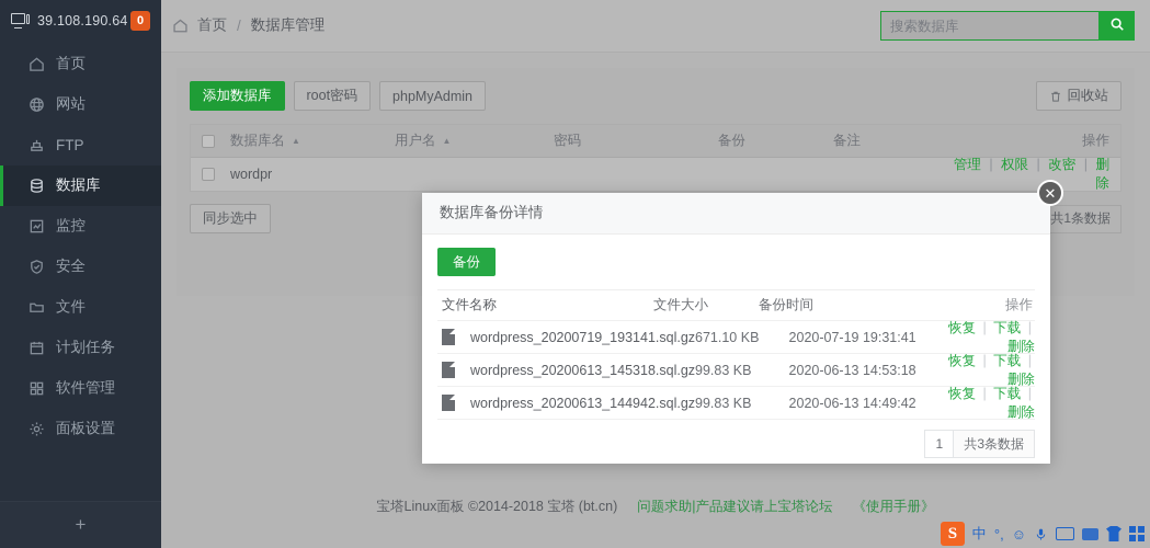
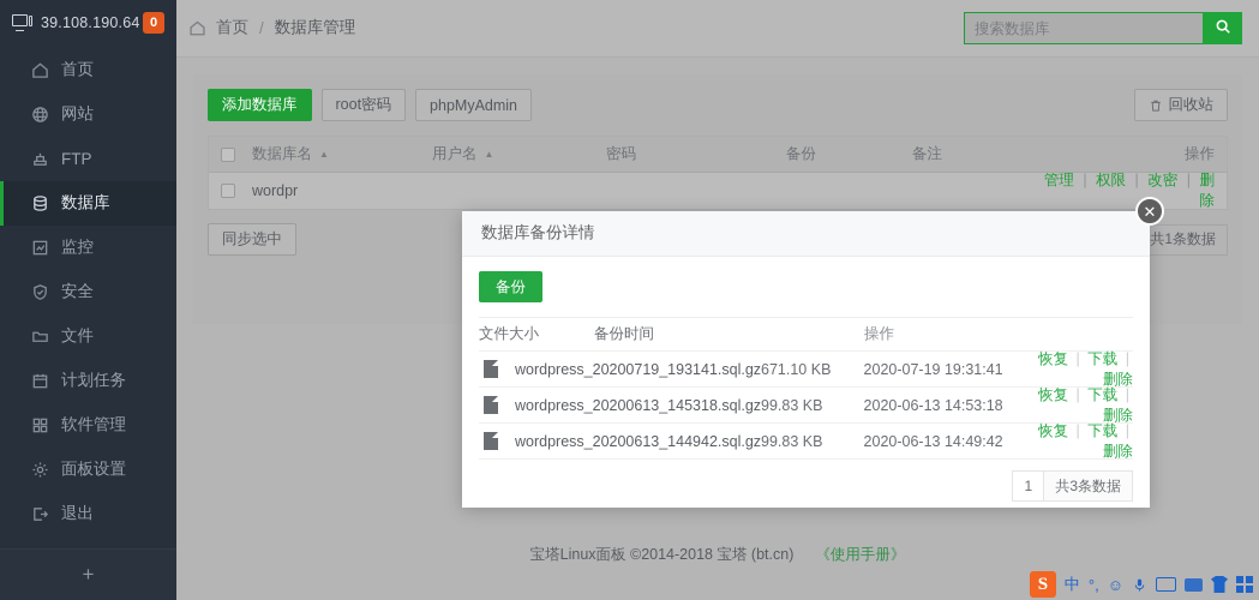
  39.108.190.64
  0
  首页
  网站
  FTP
  数据库
  监控
  安全
  文件
  计划任务
  软件管理
  面板设置
+ 退出
  +
  首页
  /
  数据库管理
  搜索数据库
  添加数据库
  root密码
  phpMyAdmin
  回收站
  数据库名
  ▲
  用户名
  ▲
  密码
  备份
  备注
  操作
  wordpr
  管理 权限 | 改密 | 删除
  同步选中
  共1条数据
  ✕
  数据库备份详情
  备份
- 文件名称
  文件大小
  备份时间
  操作
  wordpress_20200719_193141.sql.gz
  671.10 KB
  2020-07-19 19:31:41
  恢复 | 下载 | 删除
  wordpress_20200613_145318.sql.gz
  99.83 KB
  2020-06-13 14:53:18
  恢复 | 下载 | 删除
  wordpress_20200613_144942.sql.gz
  99.83 KB
  2020-06-13 14:49:42
  恢复 | 下载 | 删除
  1
  共3条数据
  宝塔Linux面板 ©2014-2018 宝塔 (bt.cn)
- 问题求助|产品建议请上宝塔论坛
  《使用手册》
  S
  中
  °,
  ☺
